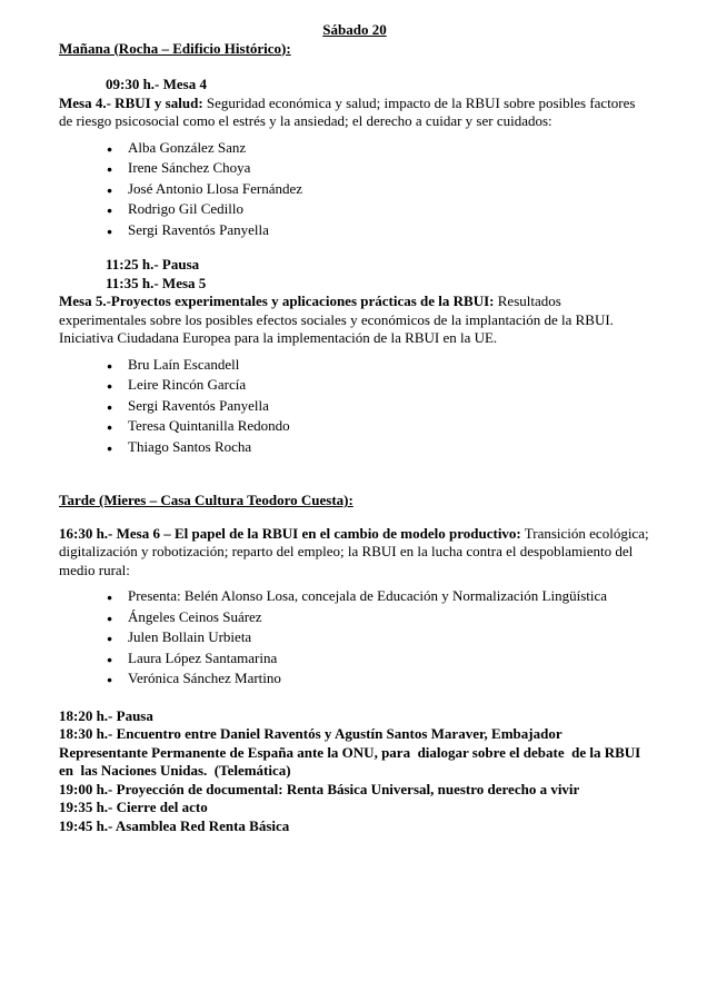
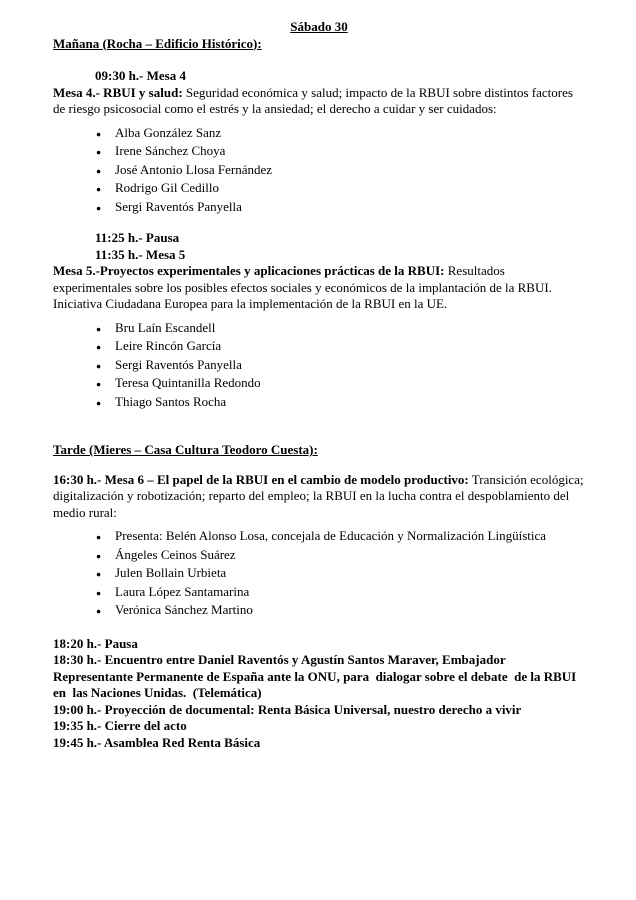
- Sábado 20
+ Sábado 30
  Mañana (Rocha – Edificio Histórico):
  09:30 h.- Mesa 4
- Mesa 4.- RBUI y salud: Seguridad económica y salud; impacto de la RBUI sobre posibles factores de riesgo psicosocial como el estrés y la ansiedad; el derecho a cuidar y ser cuidados:
+ Mesa 4.- RBUI y salud: Seguridad económica y salud; impacto de la RBUI sobre distintos factores de riesgo psicosocial como el estrés y la ansiedad; el derecho a cuidar y ser cuidados:
  Alba González Sanz
  Irene Sánchez Choya
  José Antonio Llosa Fernández
  Rodrigo Gil Cedillo
  Sergi Raventós Panyella
  11:25 h.- Pausa
  11:35 h.- Mesa 5
  Mesa 5.-Proyectos experimentales y aplicaciones prácticas de la RBUI: Resultados experimentales sobre los posibles efectos sociales y económicos de la implantación de la RBUI. Iniciativa Ciudadana Europea para la implementación de la RBUI en la UE.
  Bru Laín Escandell
  Leire Rincón García
  Sergi Raventós Panyella
  Teresa Quintanilla Redondo
  Thiago Santos Rocha
  Tarde (Mieres – Casa Cultura Teodoro Cuesta):
  16:30 h.- Mesa 6 – El papel de la RBUI en el cambio de modelo productivo: Transición ecológica; digitalización y robotización; reparto del empleo; la RBUI en la lucha contra el despoblamiento del medio rural:
  Presenta: Belén Alonso Losa, concejala de Educación y Normalización Lingüística
  Ángeles Ceinos Suárez
  Julen Bollain Urbieta
  Laura López Santamarina
  Verónica Sánchez Martino
  18:20 h.- Pausa
  18:30 h.- Encuentro entre Daniel Raventós y Agustín Santos Maraver, Embajador Representante Permanente de España ante la ONU, para dialogar sobre el debate de la RBUI en las Naciones Unidas. (Telemática)
  19:00 h.- Proyección de documental: Renta Básica Universal, nuestro derecho a vivir
  19:35 h.- Cierre del acto
  19:45 h.- Asamblea Red Renta Básica
